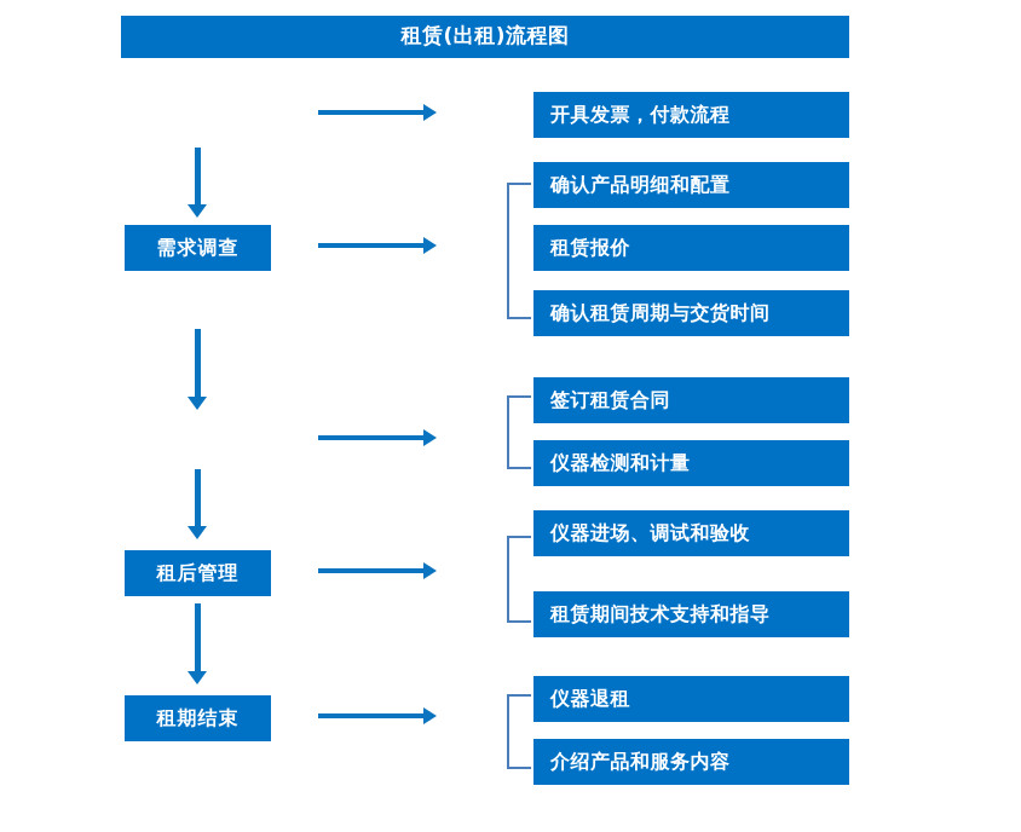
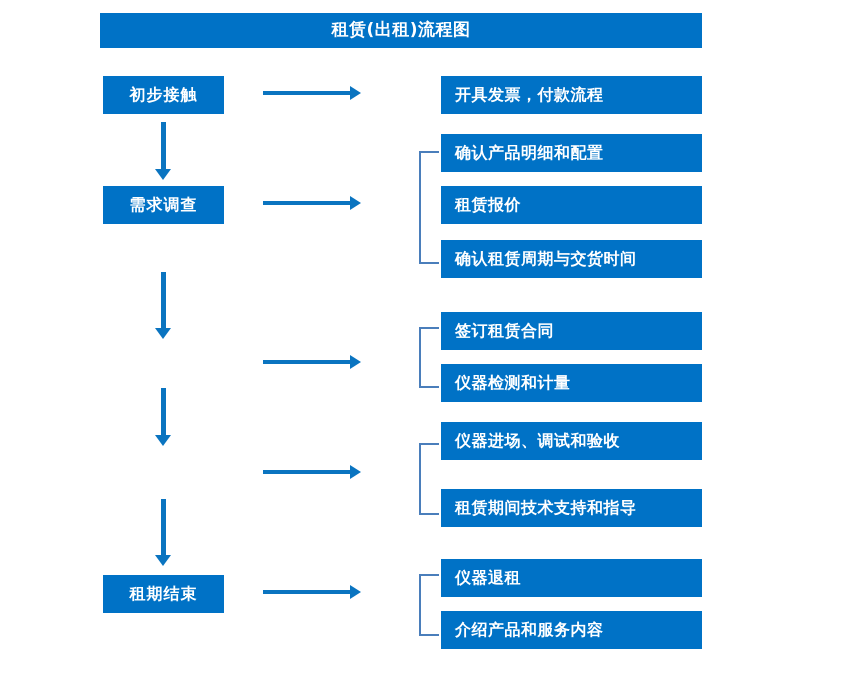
  租赁(出租)流程图
+ 初步接触
  开具发票，付款流程
  确认产品明细和配置
  租赁报价
  确认租赁周期与交货时间
  需求调查
  签订租赁合同
  仪器检测和计量
  仪器进场、调试和验收
  租赁期间技术支持和指导
- 租后管理
  仪器退租
  介绍产品和服务内容
  租期结束
